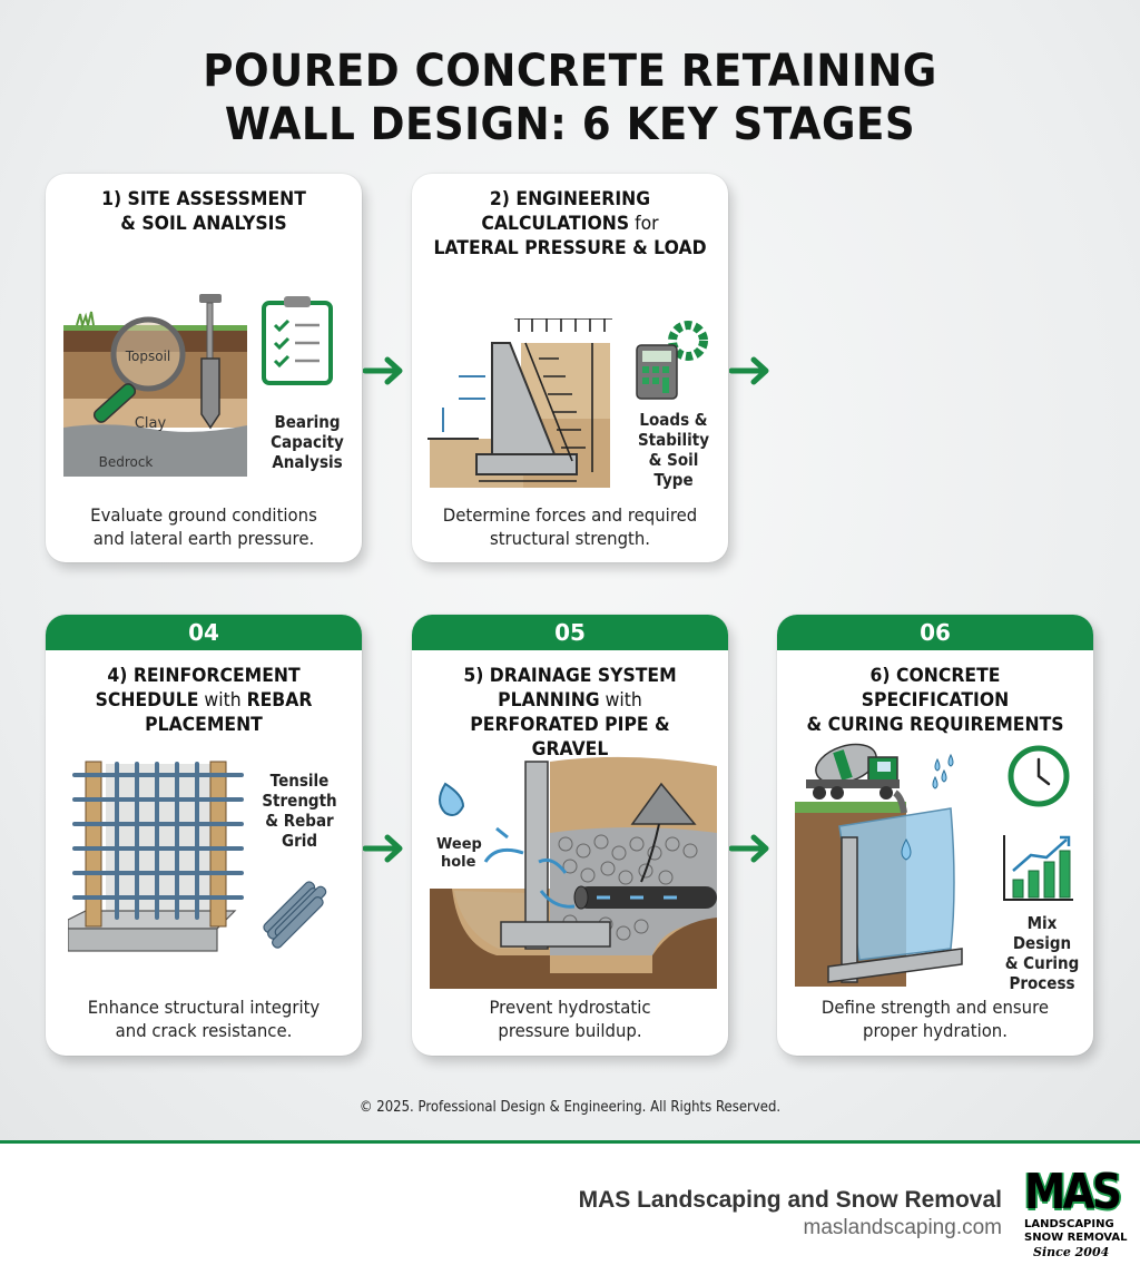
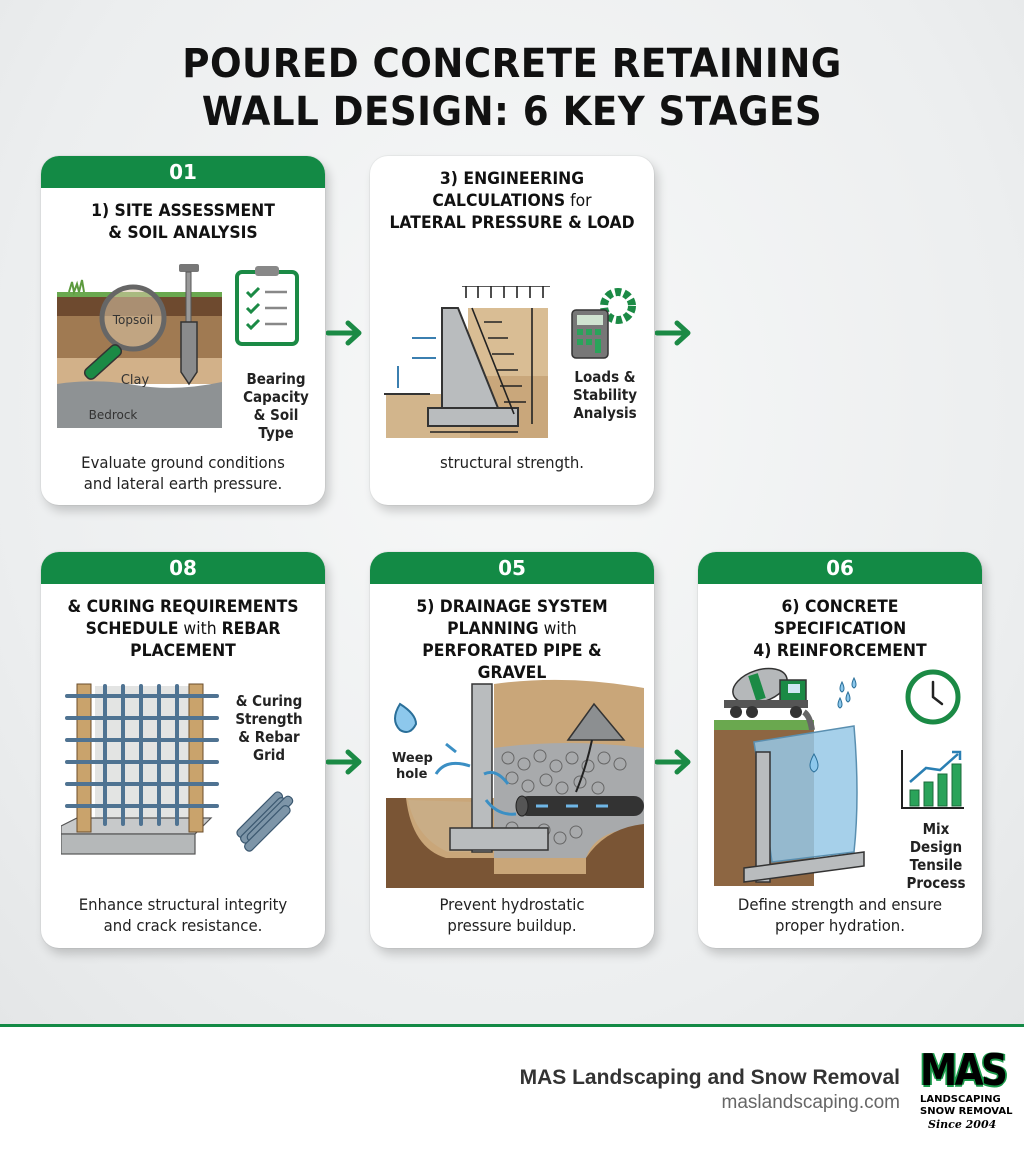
  POURED CONCRETE RETAINING
  WALL DESIGN: 6 KEY STAGES
+ 01
  1) SITE ASSESSMENT
  & SOIL ANALYSIS
  Topsoil
  Clay
  Bedrock
  Bearing
  Capacity
- Analysis
+ & Soil Type
  Evaluate ground conditions
  and lateral earth pressure.
- 2) ENGINEERING
+ 3) ENGINEERING
  CALCULATIONS for
  LATERAL PRESSURE & LOAD
  Loads &
  Stability
- & Soil Type
+ Analysis
- Determine forces and required
  structural strength.
- 04
+ 08
- 4) REINFORCEMENT
+ & CURING REQUIREMENTS
  SCHEDULE with REBAR
  PLACEMENT
- Tensile
+ & Curing
  Strength
  & Rebar
  Grid
  Enhance structural integrity
  and crack resistance.
  05
  5) DRAINAGE SYSTEM
  PLANNING with
  PERFORATED PIPE & GRAVEL
  Weep
  hole
  Prevent hydrostatic
  pressure buildup.
  06
  6) CONCRETE SPECIFICATION
- & CURING REQUIREMENTS
+ 4) REINFORCEMENT
  Mix Design
- & Curing
+ Tensile
  Process
  Define strength and ensure
  proper hydration.
- © 2025. Professional Design & Engineering. All Rights Reserved.
  MAS Landscaping and Snow Removal
  maslandscaping.com
  MAS
  LANDSCAPING
  SNOW REMOVAL
  Since 2004
